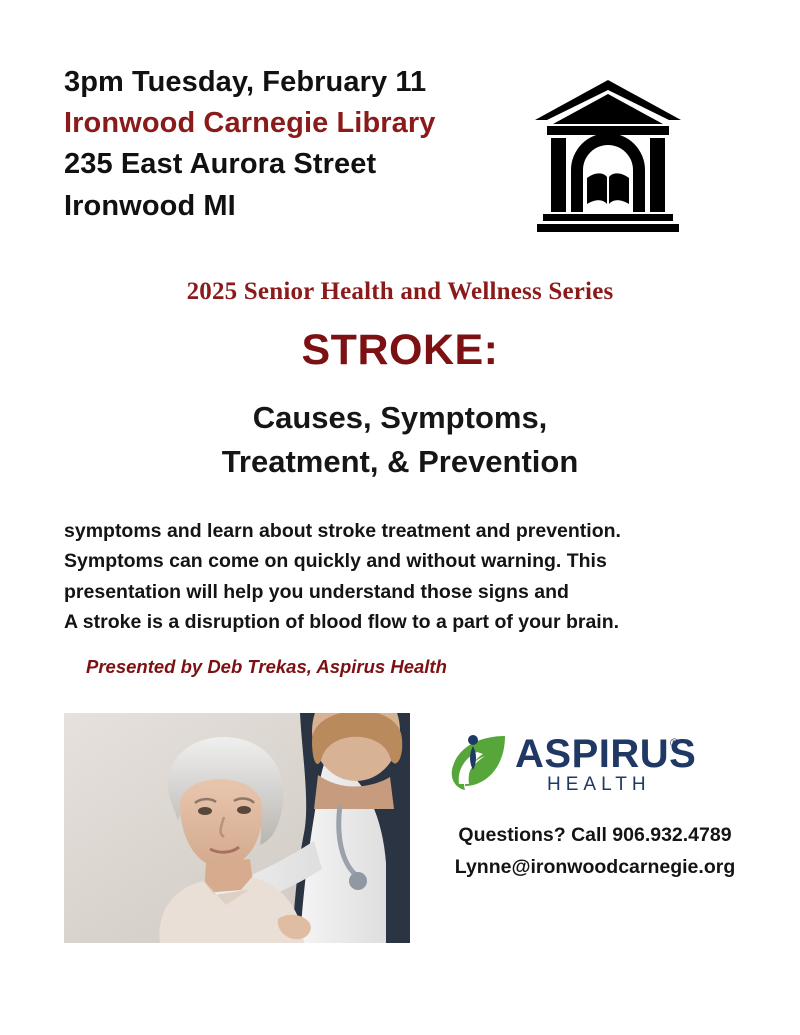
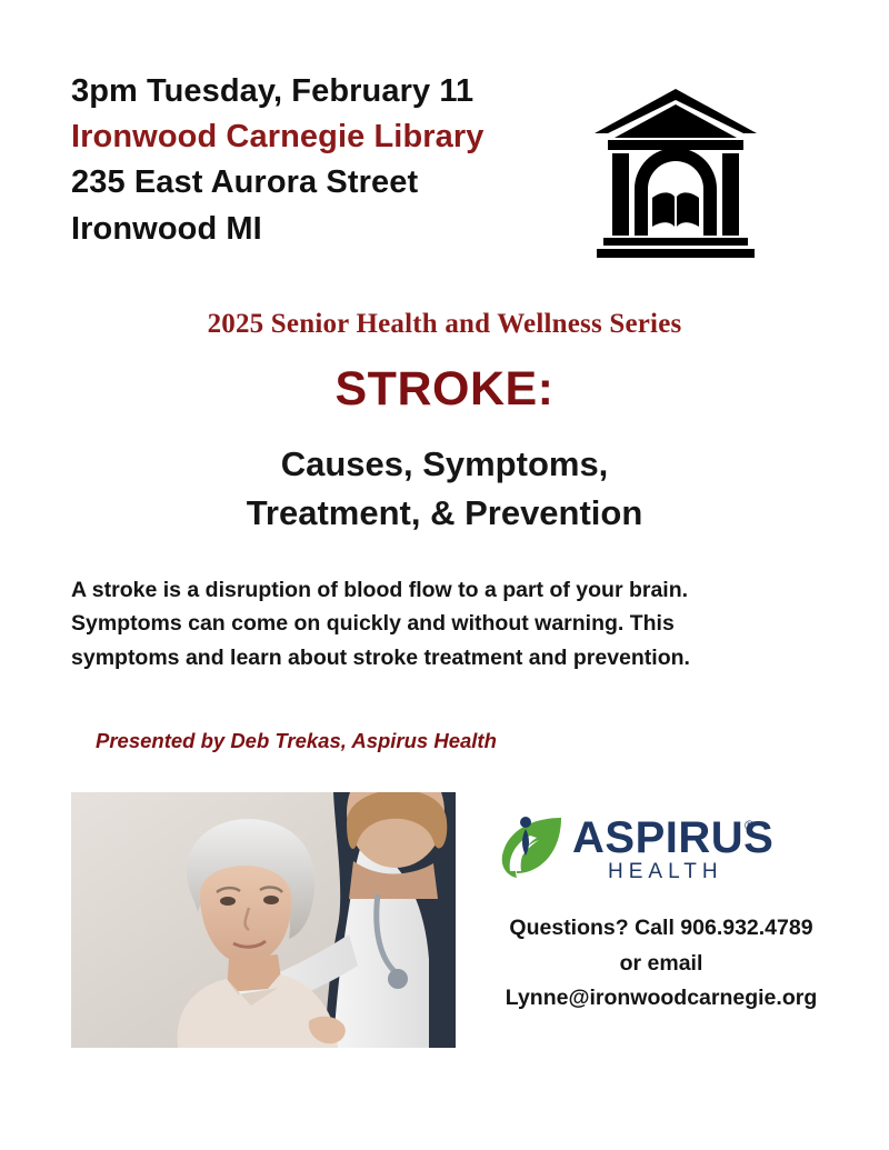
  3pm Tuesday, February 11
  Ironwood Carnegie Library
  235 East Aurora Street
  Ironwood MI
  2025 Senior Health and Wellness Series
  STROKE:
  Causes, Symptoms,
  Treatment, & Prevention
- symptoms and learn about stroke treatment and prevention.
+ A stroke is a disruption of blood flow to a part of your brain.
  Symptoms can come on quickly and without warning. This
- presentation will help you understand those signs and
- A stroke is a disruption of blood flow to a part of your brain.
+ symptoms and learn about stroke treatment and prevention.
  Presented by Deb Trekas, Aspirus Health
  ASPIRUS
  ®
  HEALTH
  Questions? Call 906.932.4789
+ or email
  Lynne@ironwoodcarnegie.org
